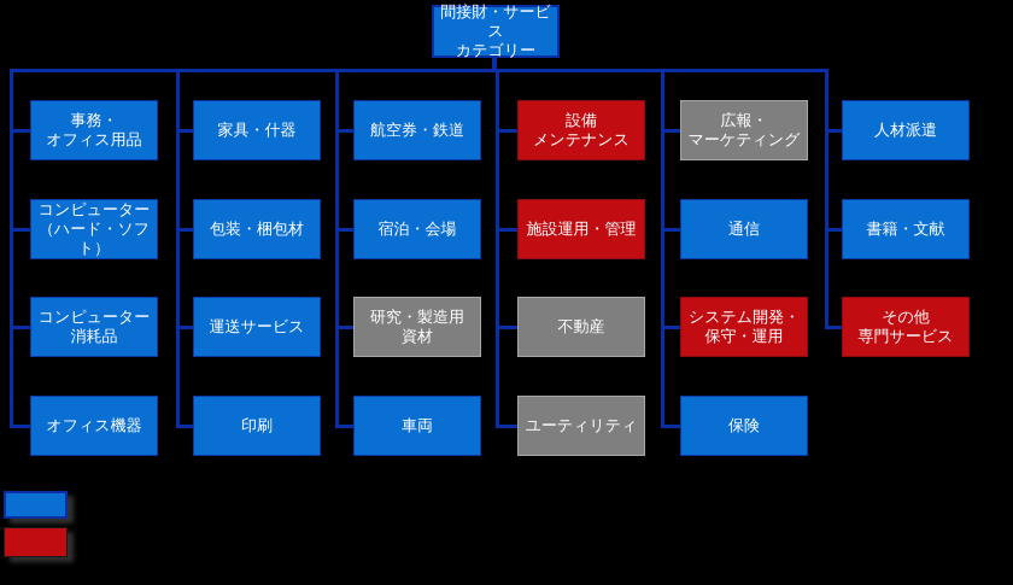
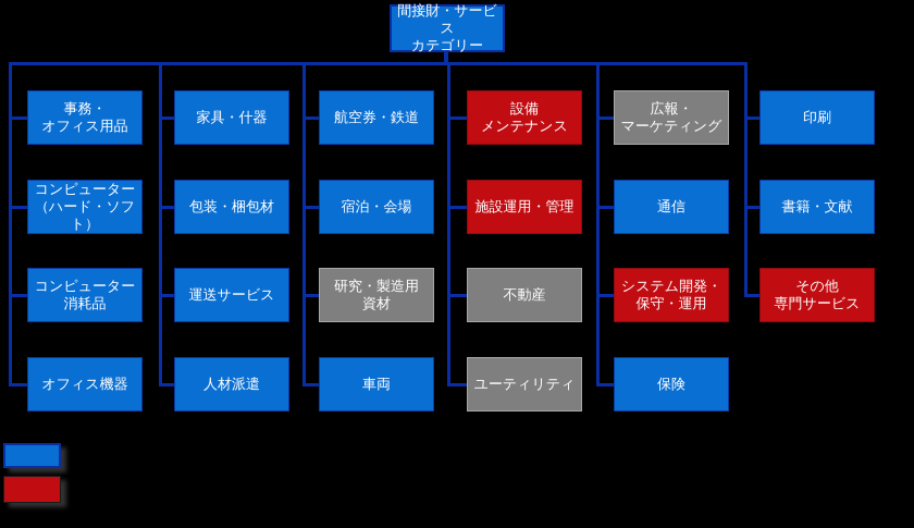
  間接財・サービス
  カテゴリー
  事務・
  オフィス用品
  コンピューター
  （ハード・ソフト）
  コンピューター
  消耗品
  オフィス機器
  家具・什器
  包装・梱包材
  運送サービス
- 印刷
+ 人材派遣
  航空券・鉄道
  宿泊・会場
  研究・製造用
  資材
  車両
  設備
  メンテナンス
  施設運用・管理
  不動産
  ユーティリティ
  広報・
  マーケティング
  通信
  システム開発・
  保守・運用
  保険
- 人材派遣
+ 印刷
  書籍・文献
  その他
  専門サービス
